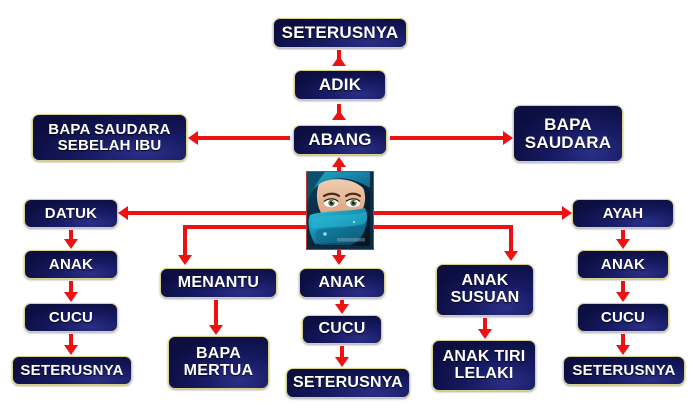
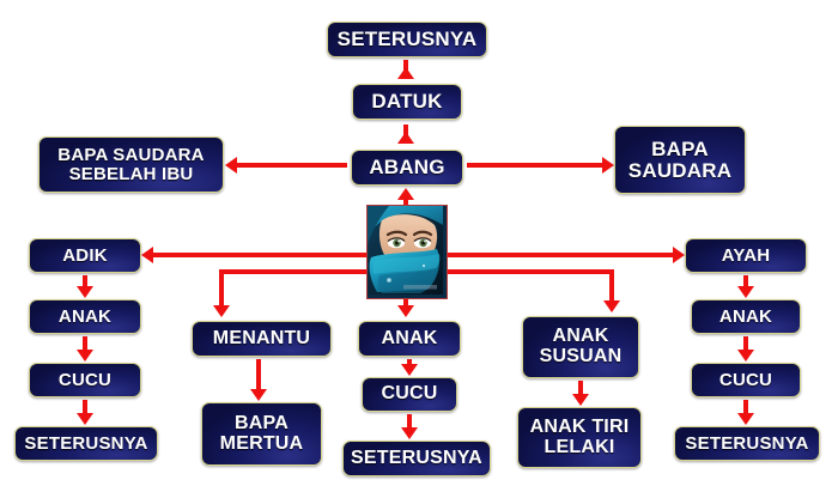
  SETERUSNYA
- ADIK
+ DATUK
  ABANG
  BAPA SAUDARA
  SEBELAH IBU
  BAPA
  SAUDARA
- DATUK
+ ADIK
  ANAK
  CUCU
  SETERUSNYA
  AYAH
  ANAK
  CUCU
  SETERUSNYA
  MENANTU
  BAPA
  MERTUA
  ANAK
  CUCU
  SETERUSNYA
  ANAK
  SUSUAN
  ANAK TIRI
  LELAKI
